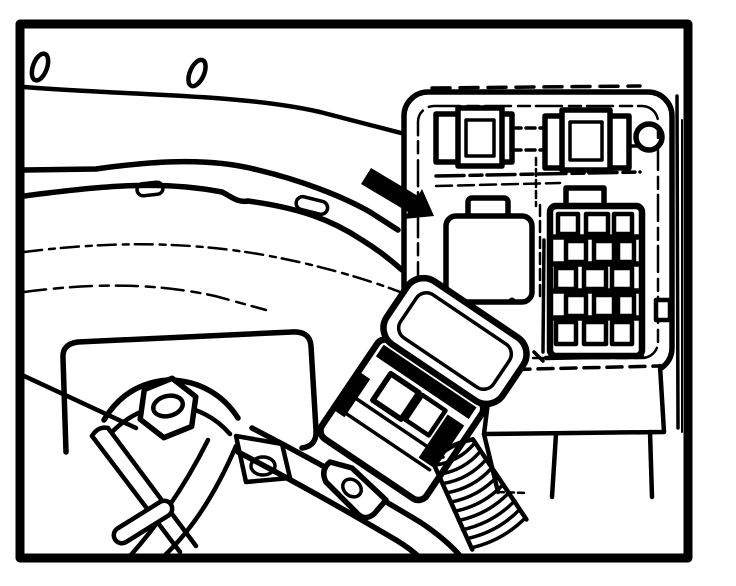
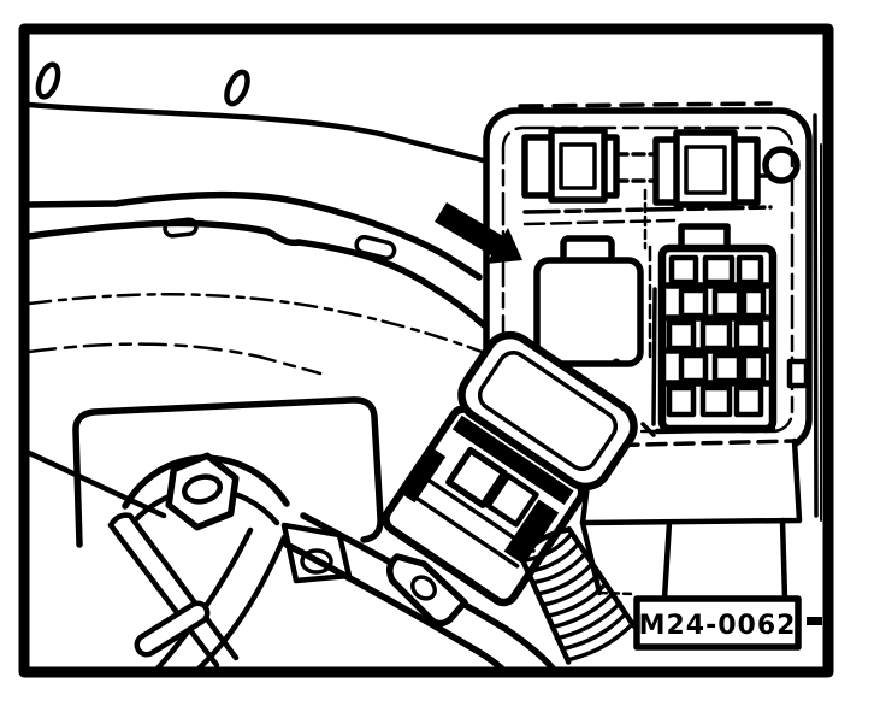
+ M24-0062
